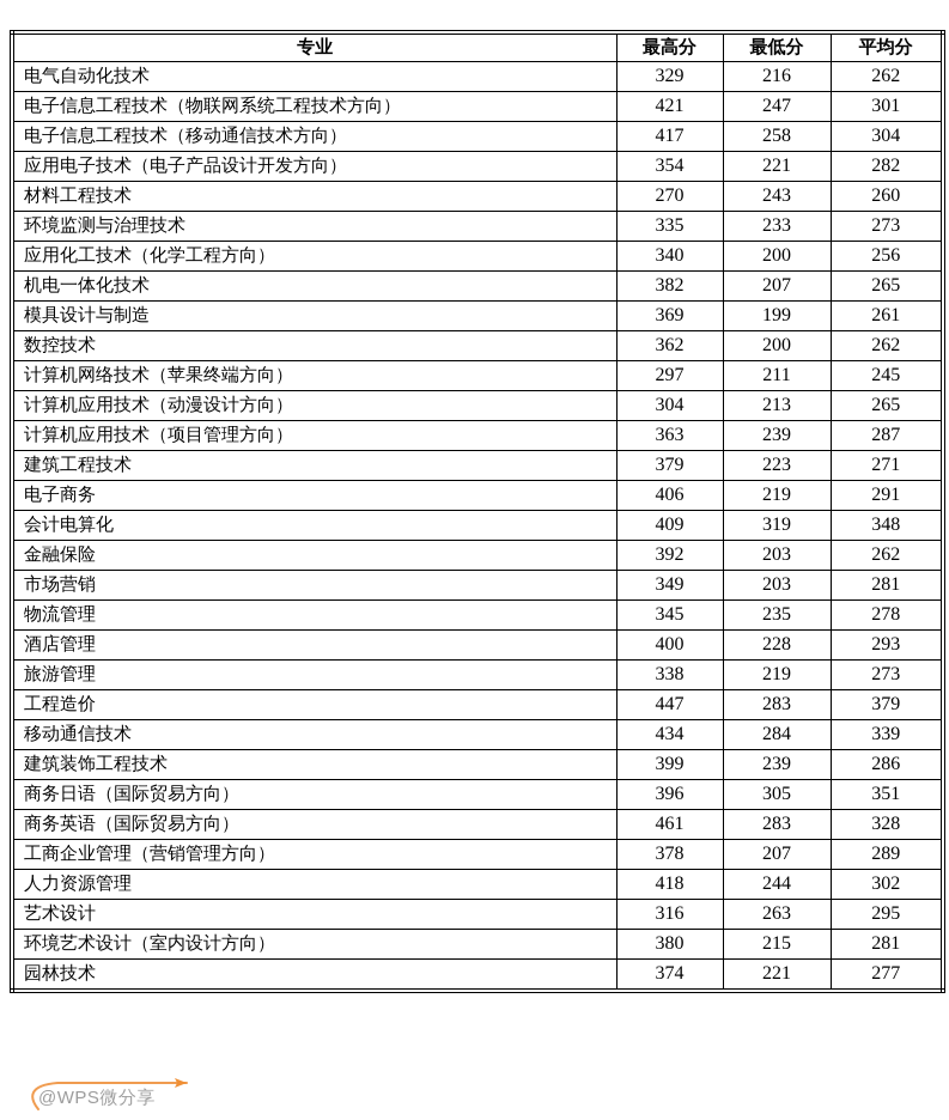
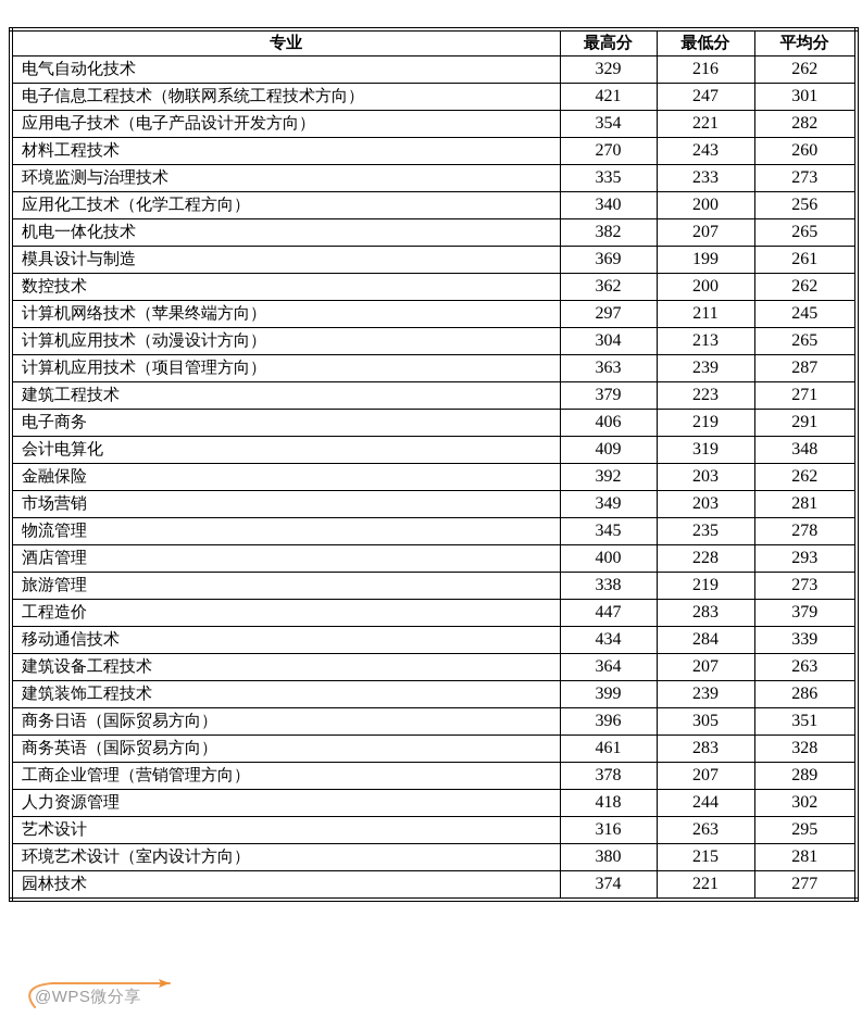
  专业	最高分	最低分	平均分
  电气自动化技术	329	216	262
  电子信息工程技术（物联网系统工程技术方向）	421	247	301
- 电子信息工程技术（移动通信技术方向）	417	258	304
  应用电子技术（电子产品设计开发方向）	354	221	282
  材料工程技术	270	243	260
  环境监测与治理技术	335	233	273
  应用化工技术（化学工程方向）	340	200	256
  机电一体化技术	382	207	265
  模具设计与制造	369	199	261
  数控技术	362	200	262
  计算机网络技术（苹果终端方向）	297	211	245
  计算机应用技术（动漫设计方向）	304	213	265
  计算机应用技术（项目管理方向）	363	239	287
  建筑工程技术	379	223	271
  电子商务	406	219	291
  会计电算化	409	319	348
  金融保险	392	203	262
  市场营销	349	203	281
  物流管理	345	235	278
  酒店管理	400	228	293
  旅游管理	338	219	273
  工程造价	447	283	379
  移动通信技术	434	284	339
+ 建筑设备工程技术	364	207	263
  建筑装饰工程技术	399	239	286
  商务日语（国际贸易方向）	396	305	351
  商务英语（国际贸易方向）	461	283	328
  工商企业管理（营销管理方向）	378	207	289
  人力资源管理	418	244	302
  艺术设计	316	263	295
  环境艺术设计（室内设计方向）	380	215	281
  园林技术	374	221	277
  @WPS微分享
